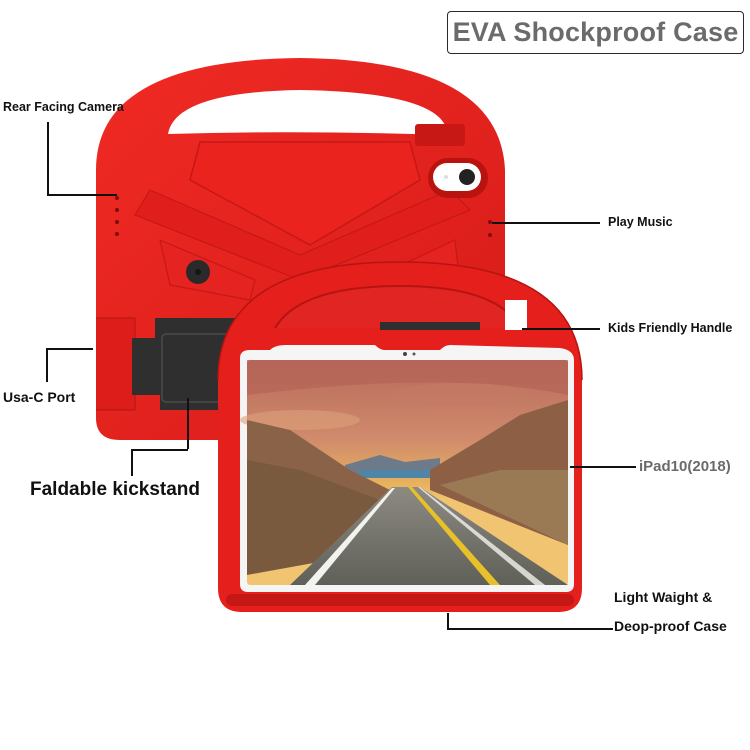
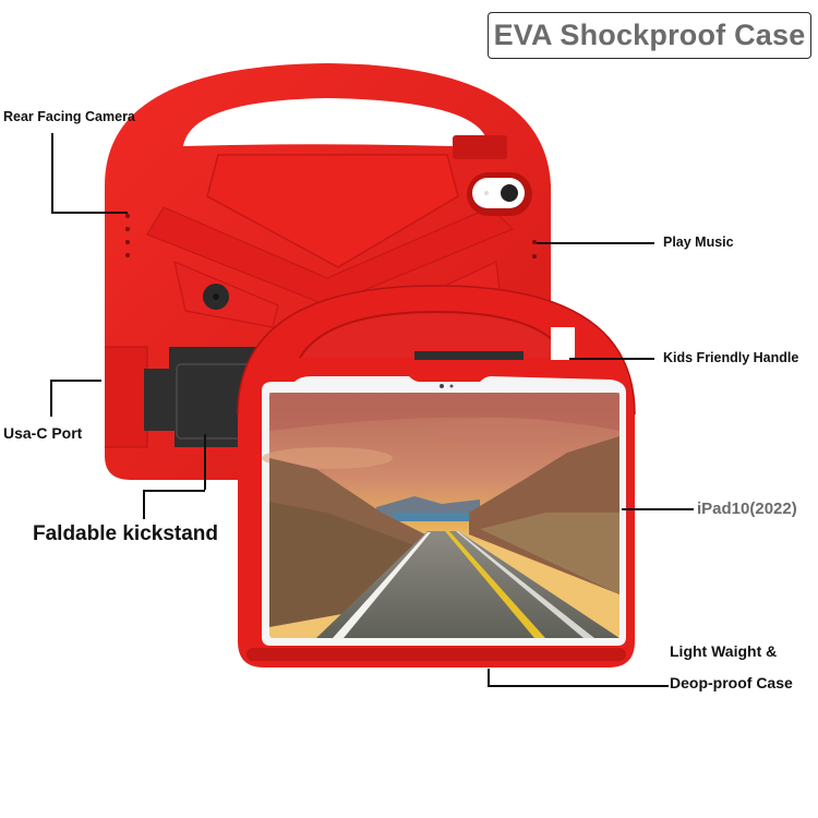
  EVA Shockproof Case
  Rear Facing Camera
  Play Music
  Kids Friendly Handle
  Usa-C Port
- iPad10(2018)
+ iPad10(2022)
  Faldable kickstand
  Light Waight &
  Deop-proof Case
